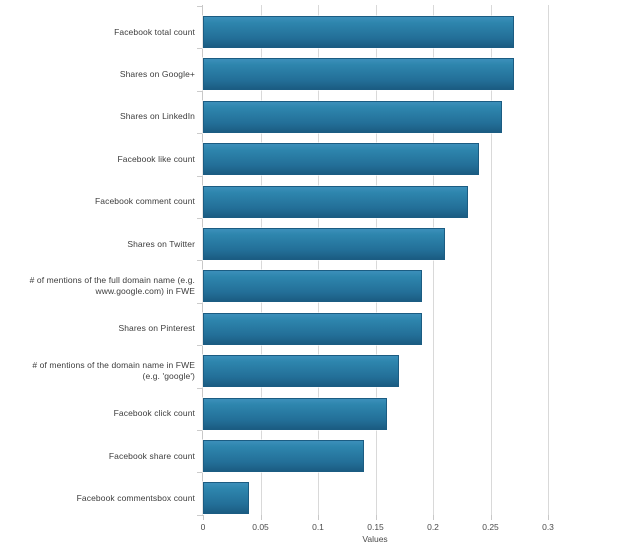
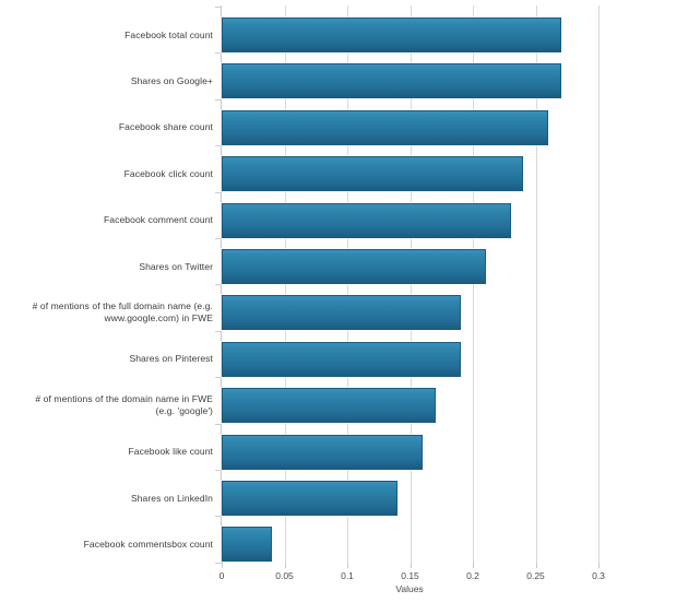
  Facebook total count
  Shares on Google+
- Shares on LinkedIn
+ Facebook share count
- Facebook like count
+ Facebook click count
  Facebook comment count
  Shares on Twitter
  # of mentions of the full domain name (e.g. www.google.com) in FWE
  Shares on Pinterest
  # of mentions of the domain name in FWE (e.g. 'google')
- Facebook click count
+ Facebook like count
- Facebook share count
+ Shares on LinkedIn
  Facebook commentsbox count
  0
  0.05
  0.1
  0.15
  0.2
  0.25
  0.3
  Values
